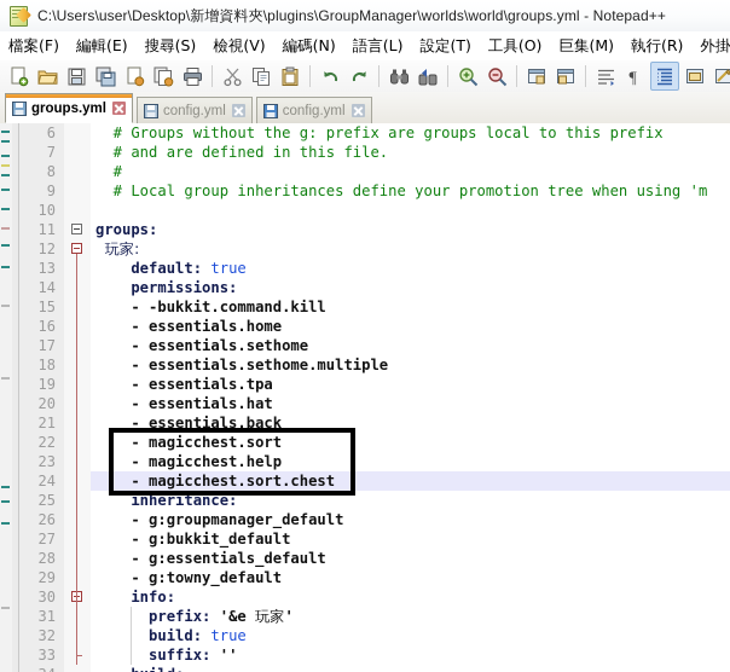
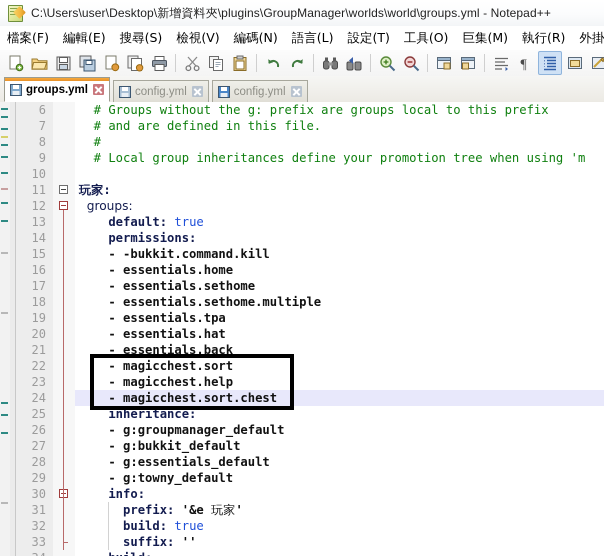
  C:\Users\user\Desktop\新增資料夾\plugins\GroupManager\worlds\world\groups.yml - Notepad++
  檔案(F)
  編輯(E)
  搜尋(S)
  檢視(V)
  編碼(N)
  語言(L)
  設定(T)
  工具(O)
  巨集(M)
  執行(R)
  ¶
  groups.yml
  config.yml
  config.yml
  6
  # Groups without the g: prefix are groups local to this prefix
  7
  # and are defined in this file.
  8
  #
  9
  # Local group inheritances define your promotion tree when using 'm
  10
  11
- groups:
+ 玩家:
  12
- 玩家:
+ groups:
  13
  default: true
  14
  permissions:
  15
  - -bukkit.command.kill
  16
  - essentials.home
  17
  - essentials.sethome
  18
  - essentials.sethome.multiple
  19
  - essentials.tpa
  20
  - essentials.hat
  21
  - essentials.back
  22
  - magicchest.sort
  23
  - magicchest.help
  24
  - magicchest.sort.chest
  25
  inheritance:
  26
  - g:groupmanager_default
  27
  - g:bukkit_default
  28
  - g:essentials_default
  29
  - g:towny_default
  30
  info:
  31
  prefix: '&e 玩家'
  32
  build: true
  33
  suffix: ''
